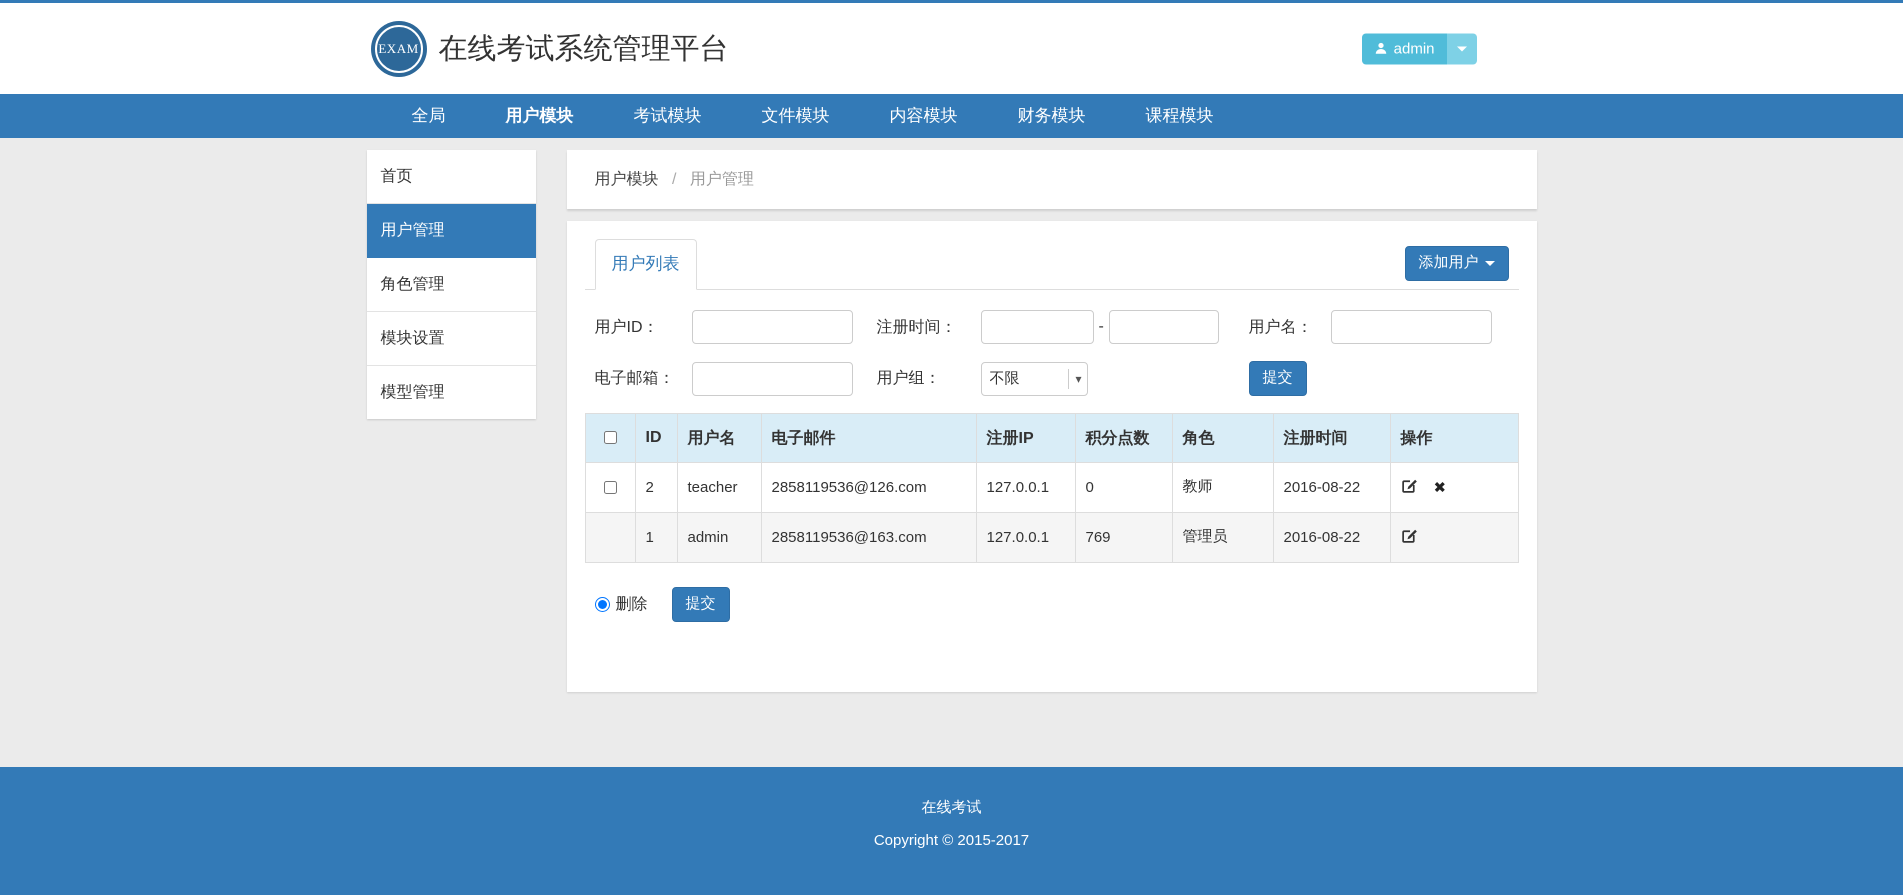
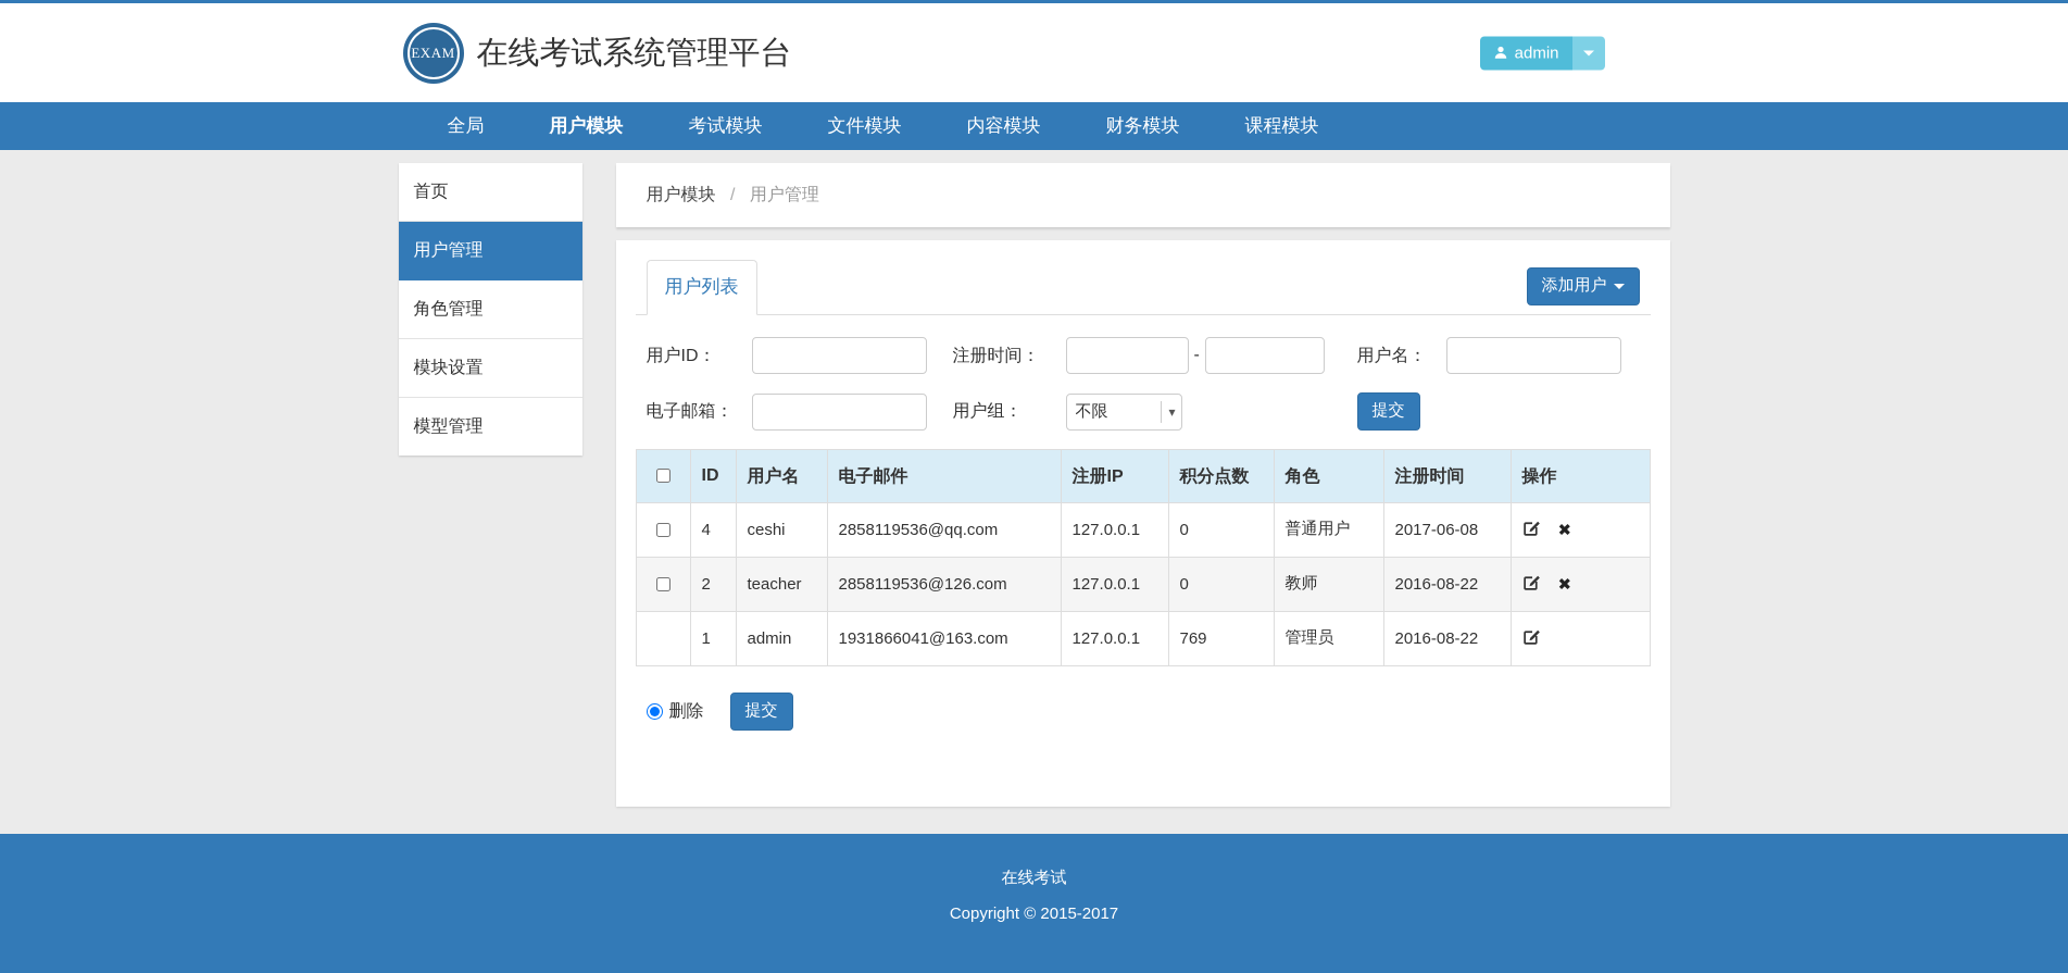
  EXAM
  在线考试系统管理平台
  admin
  全局
  用户模块
  考试模块
  文件模块
  内容模块
  财务模块
  课程模块
  首页
  用户管理
  角色管理
  模块设置
  模型管理
  用户模块 / 用户管理
  用户列表
  添加用户
  用户ID：
  注册时间：
  -
  用户名：
  电子邮箱：
  用户组：
  不限
  ▾
  提交
  	ID	用户名	电子邮件	注册IP	积分点数	角色	注册时间	操作
+ 	4	ceshi	2858119536@qq.com	127.0.0.1	0	普通用户	2017-06-08	✖
  	2	teacher	2858119536@126.com	127.0.0.1	0	教师	2016-08-22	✖
- 	1	admin	2858119536@163.com	127.0.0.1	769	管理员	2016-08-22
+ 	1	admin	1931866041@163.com	127.0.0.1	769	管理员	2016-08-22
  删除
  提交
  在线考试
  Copyright © 2015-2017
